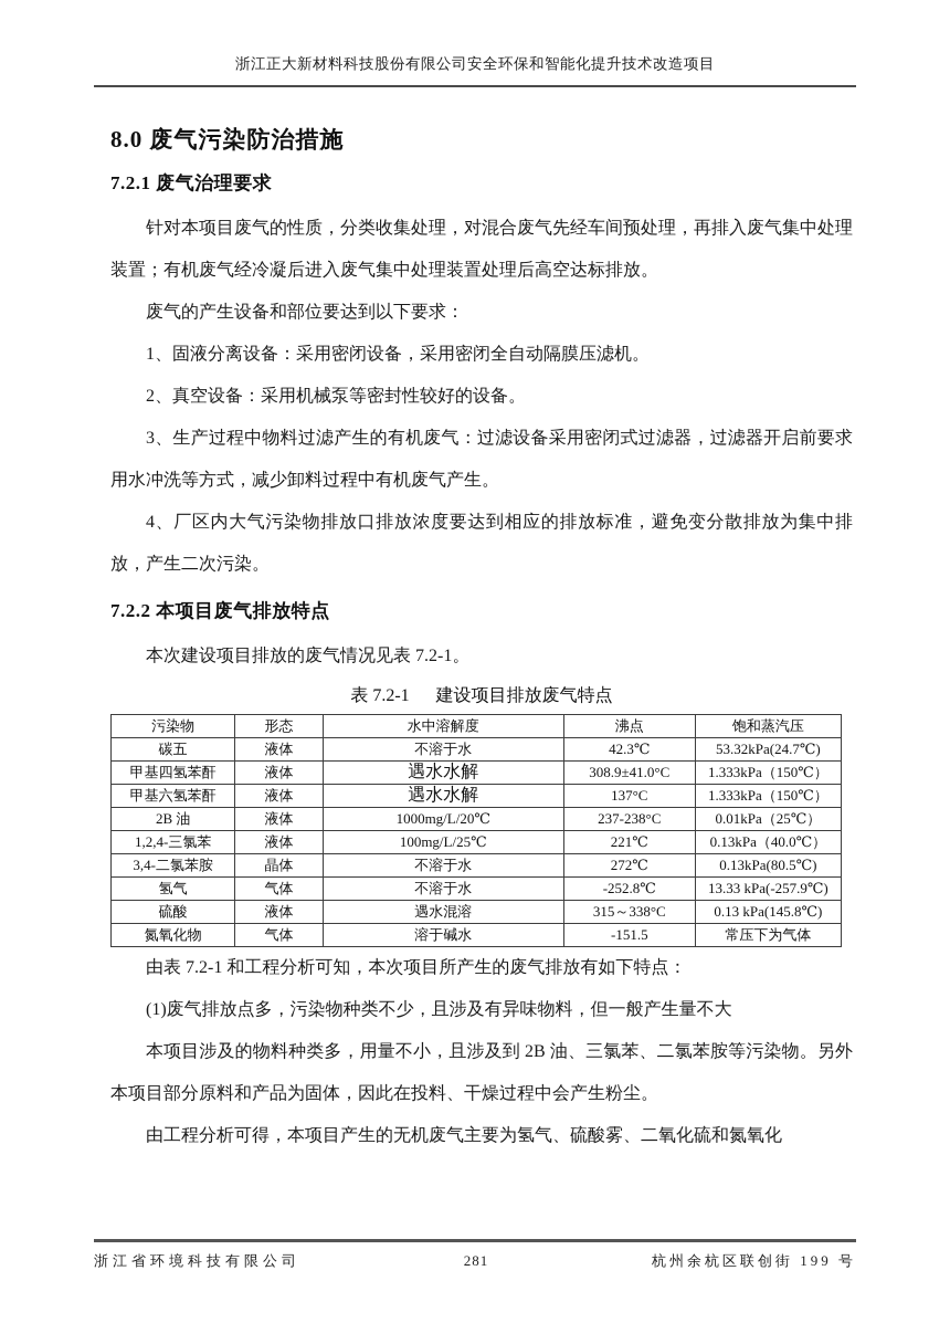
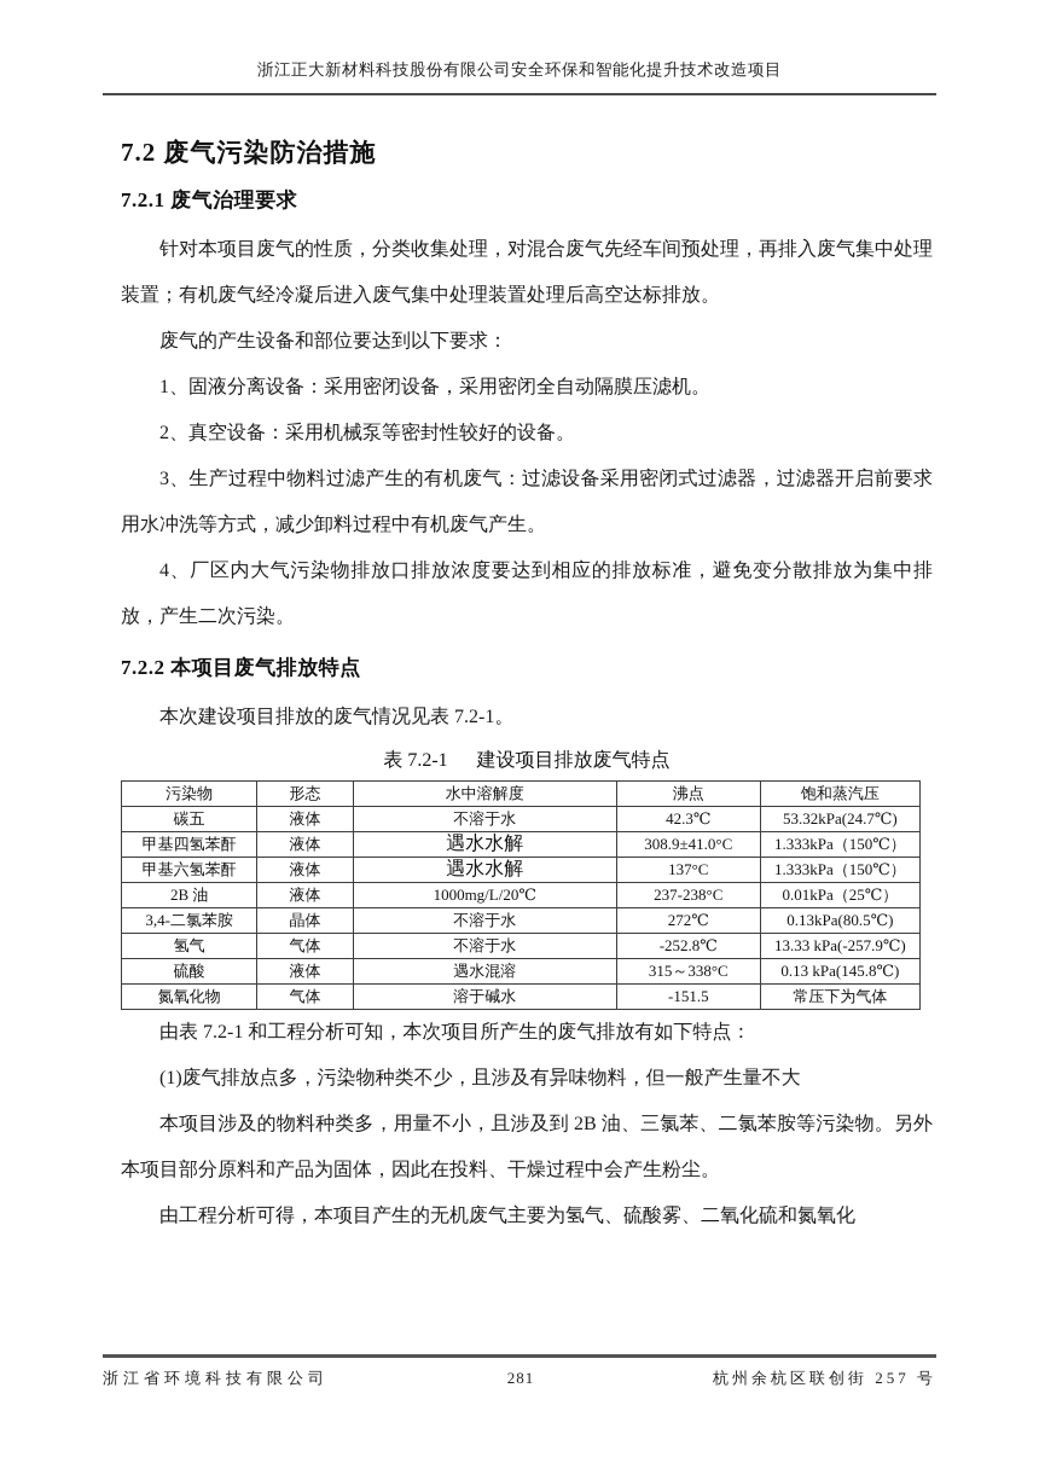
  浙江正大新材料科技股份有限公司安全环保和智能化提升技术改造项目
- 8.0 废气污染防治措施
+ 7.2 废气污染防治措施
  7.2.1 废气治理要求
  针对本项目废气的性质，分类收集处理，对混合废气先经车间预处理，再排入废气集中处理装置；有机废气经冷凝后进入废气集中处理装置处理后高空达标排放。
  废气的产生设备和部位要达到以下要求：
  1、固液分离设备：采用密闭设备，采用密闭全自动隔膜压滤机。
  2、真空设备：采用机械泵等密封性较好的设备。
  3、生产过程中物料过滤产生的有机废气：过滤设备采用密闭式过滤器，过滤器开启前要求用水冲洗等方式，减少卸料过程中有机废气产生。
  4、厂区内大气污染物排放口排放浓度要达到相应的排放标准，避免变分散排放为集中排放，产生二次污染。
  7.2.2 本项目废气排放特点
  本次建设项目排放的废气情况见表 7.2-1。
  表 7.2-1 建设项目排放废气特点
  污染物	形态	水中溶解度	沸点	饱和蒸汽压
  碳五	液体	不溶于水	42.3℃	53.32kPa(24.7℃)
  甲基四氢苯酐	液体	遇水水解	308.9±41.0°C	1.333kPa（150℃）
  甲基六氢苯酐	液体	遇水水解	137°C	1.333kPa（150℃）
  2B 油	液体	1000mg/L/20℃	237-238°C	0.01kPa（25℃）
- 1,2,4-三氯苯	液体	100mg/L/25℃	221℃	0.13kPa（40.0℃）
  3,4-二氯苯胺	晶体	不溶于水	272℃	0.13kPa(80.5℃)
  氢气	气体	不溶于水	-252.8℃	13.33 kPa(-257.9℃)
  硫酸	液体	遇水混溶	315～338°C	0.13 kPa(145.8℃)
  氮氧化物	气体	溶于碱水	-151.5	常压下为气体
  由表 7.2-1 和工程分析可知，本次项目所产生的废气排放有如下特点：
  (1)废气排放点多，污染物种类不少，且涉及有异味物料，但一般产生量不大
  本项目涉及的物料种类多，用量不小，且涉及到 2B 油、三氯苯、二氯苯胺等污染物。另外本项目部分原料和产品为固体，因此在投料、干燥过程中会产生粉尘。
  由工程分析可得，本项目产生的无机废气主要为氢气、硫酸雾、二氧化硫和氮氧化
  浙江省环境科技有限公司
  281
- 杭州余杭区联创街 199 号
+ 杭州余杭区联创街 257 号
